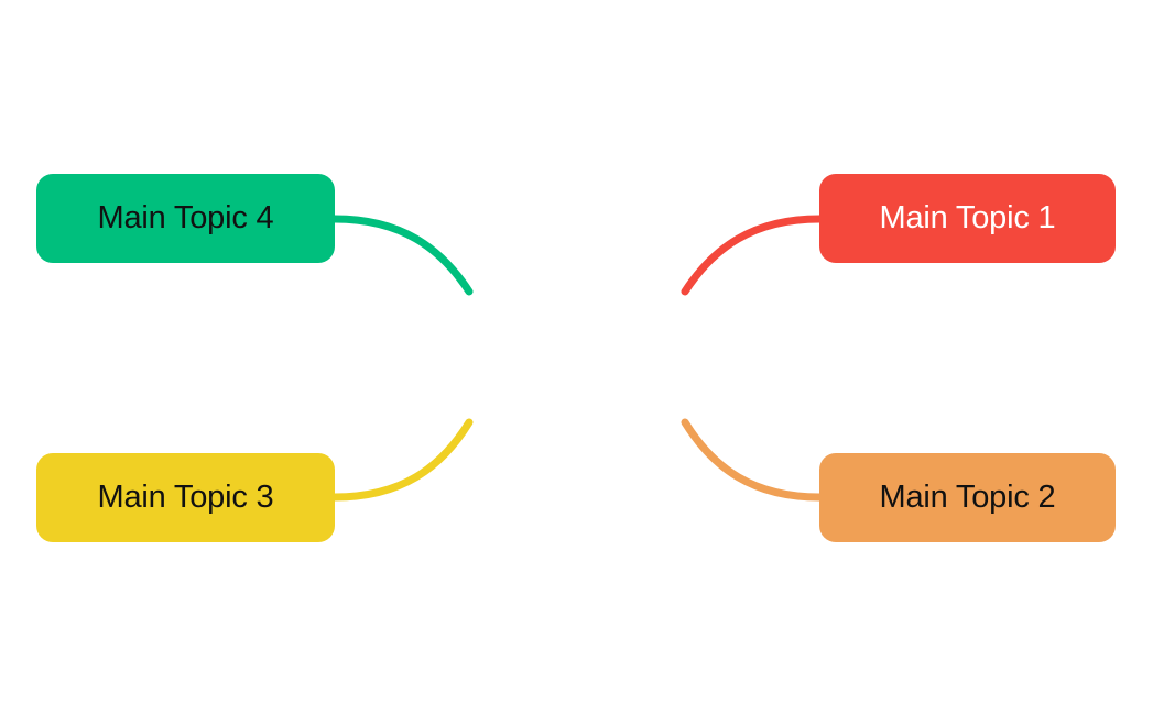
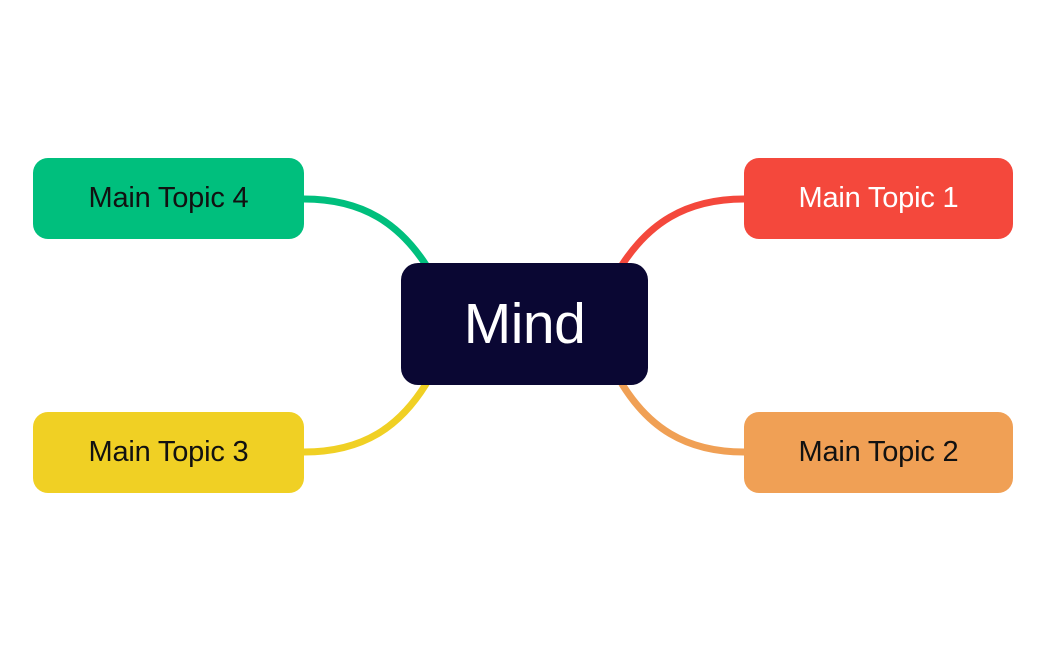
  Main Topic 4
  Main Topic 3
+ Mind
  Main Topic 1
  Main Topic 2
